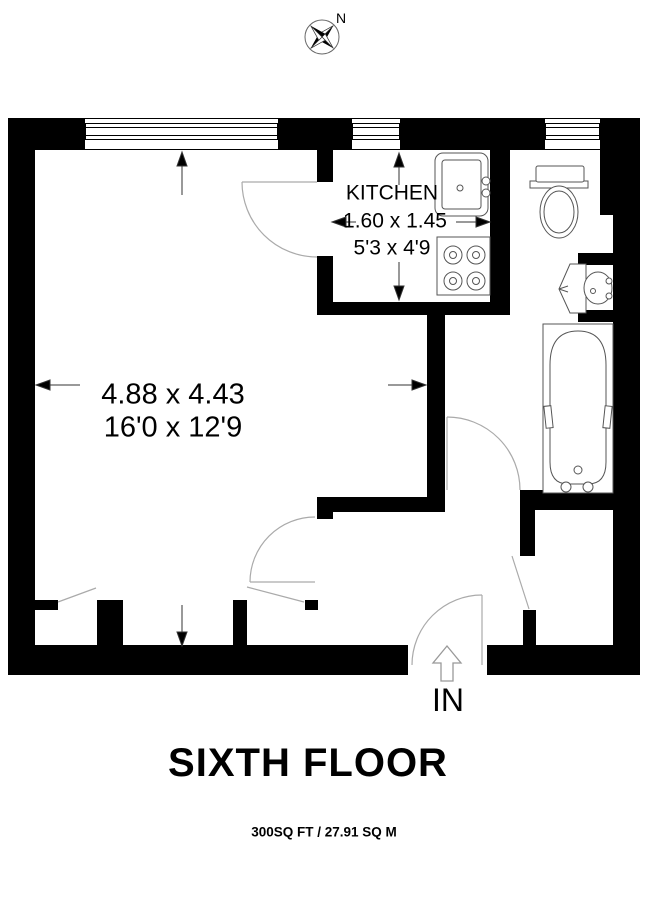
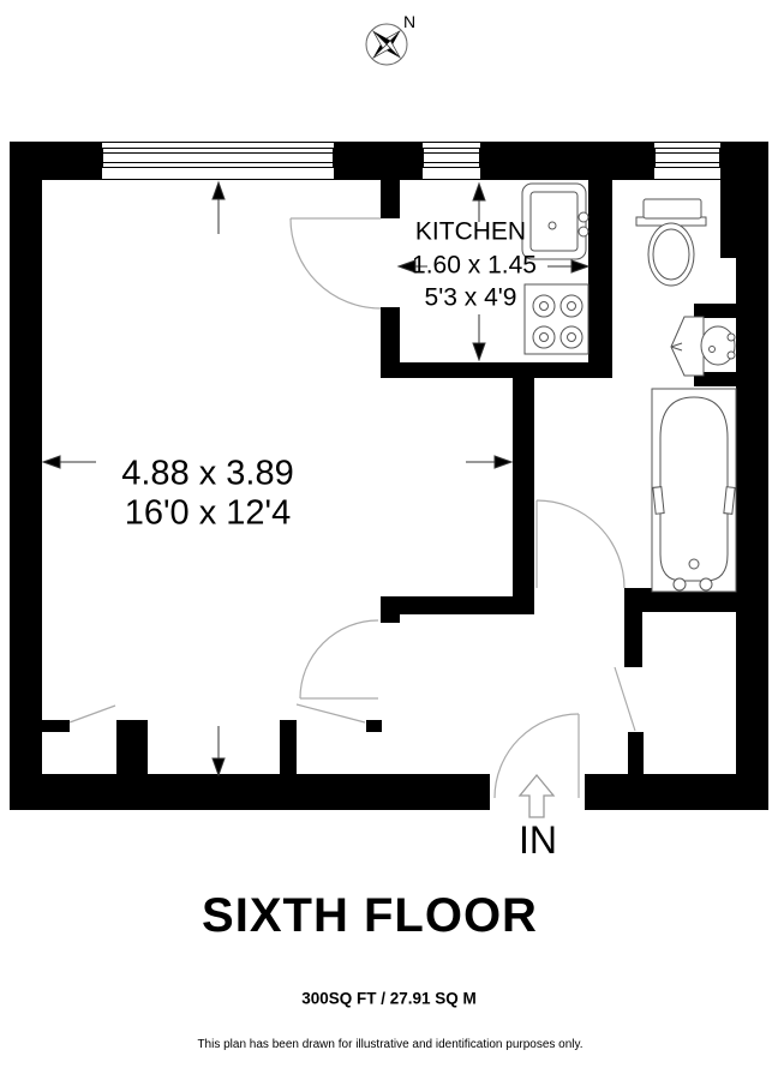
  N
  KITCHEN
  1.60 x 1.45
  5'3 x 4'9
- 4.88 x 4.43
+ 4.88 x 3.89
- 16'0 x 12'9
+ 16'0 x 12'4
  IN
  SIXTH FLOOR
  300SQ FT / 27.91 SQ M
+ This plan has been drawn for illustrative and identification purposes only.
